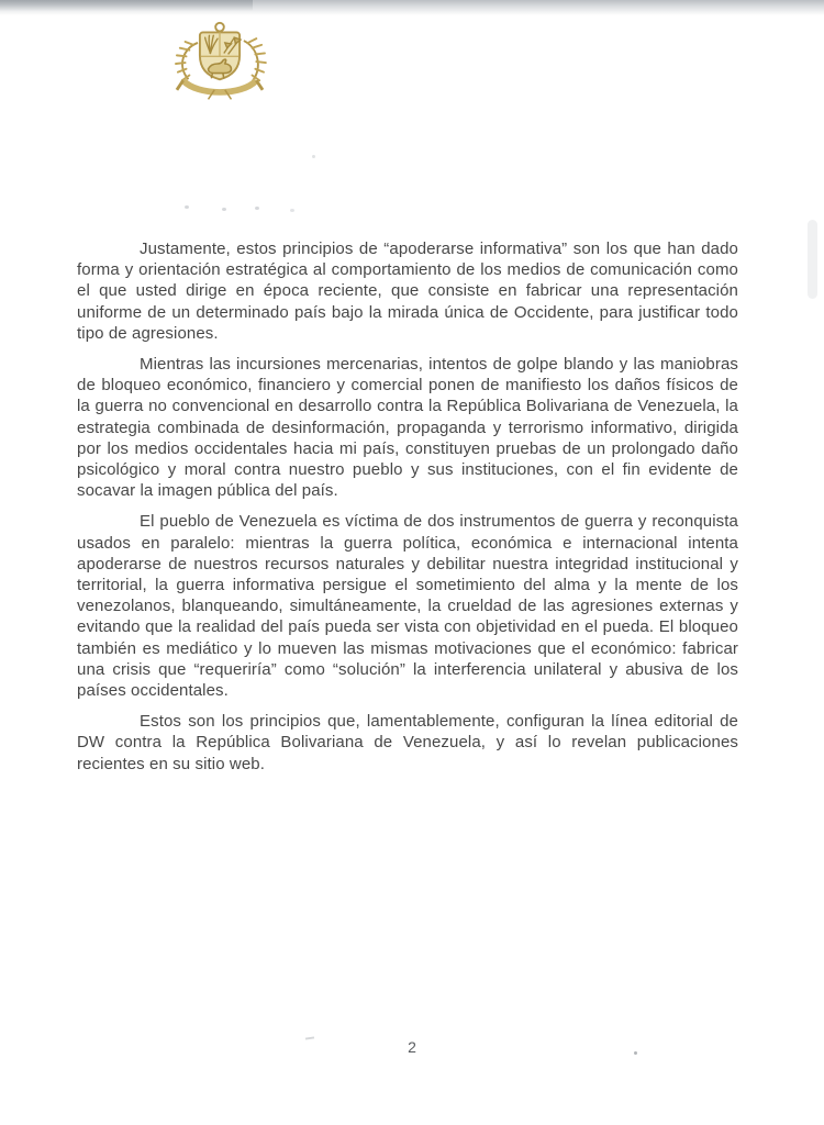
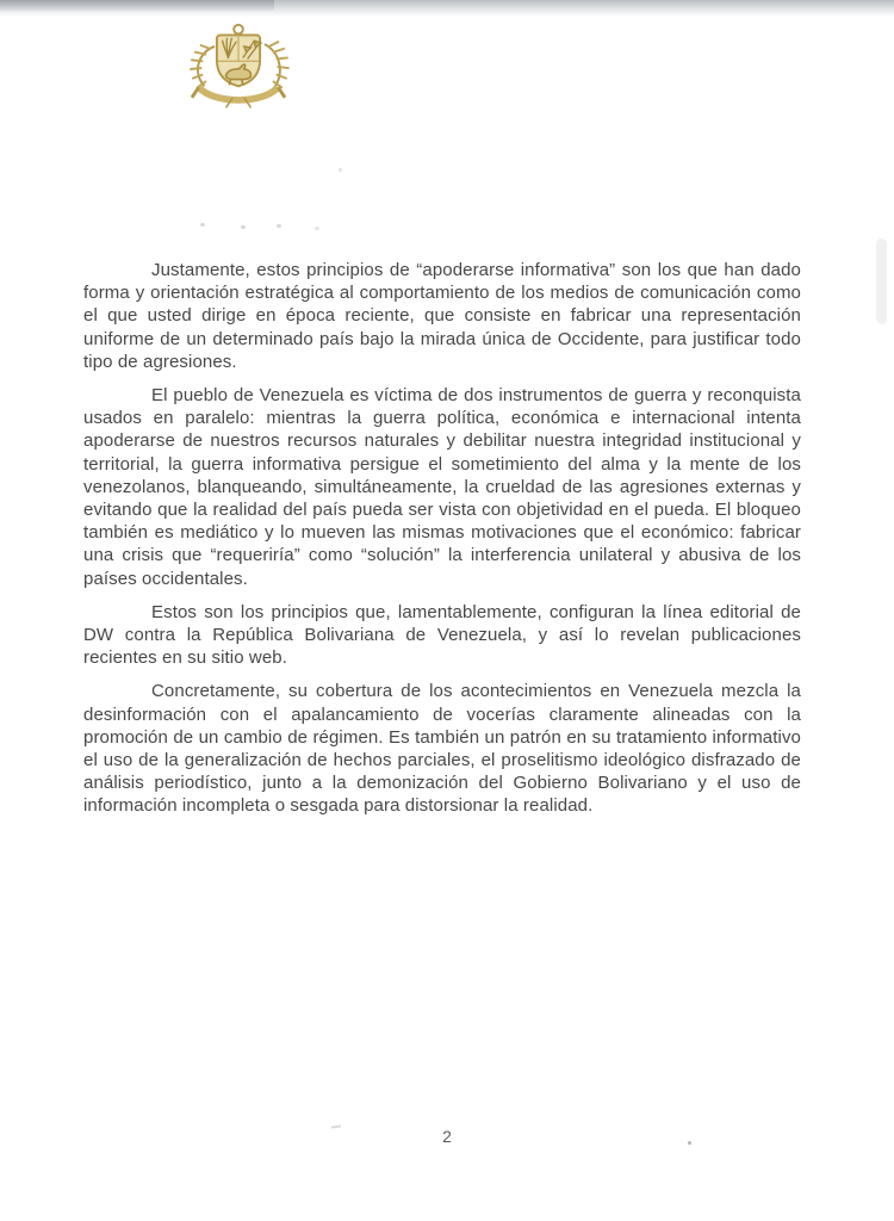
  Justamente, estos principios de “apoderarse informativa” son los que han dado forma y orientación estratégica al comportamiento de los medios de comunicación como el que usted dirige en época reciente, que consiste en fabricar una representación uniforme de un determinado país bajo la mirada única de Occidente, para justificar todo tipo de agresiones.
- Mientras las incursiones mercenarias, intentos de golpe blando y las maniobras de bloqueo económico, financiero y comercial ponen de manifiesto los daños físicos de la guerra no convencional en desarrollo contra la República Bolivariana de Venezuela, la estrategia combinada de desinformación, propaganda y terrorismo informativo, dirigida por los medios occidentales hacia mi país, constituyen pruebas de un prolongado daño psicológico y moral contra nuestro pueblo y sus instituciones, con el fin evidente de socavar la imagen pública del país.
  El pueblo de Venezuela es víctima de dos instrumentos de guerra y reconquista usados en paralelo: mientras la guerra política, económica e internacional intenta apoderarse de nuestros recursos naturales y debilitar nuestra integridad institucional y territorial, la guerra informativa persigue el sometimiento del alma y la mente de los venezolanos, blanqueando, simultáneamente, la crueldad de las agresiones externas y evitando que la realidad del país pueda ser vista con objetividad en el pueda. El bloqueo también es mediático y lo mueven las mismas motivaciones que el económico: fabricar una crisis que “requeriría” como “solución” la interferencia unilateral y abusiva de los países occidentales.
  Estos son los principios que, lamentablemente, configuran la línea editorial de DW contra la República Bolivariana de Venezuela, y así lo revelan publicaciones recientes en su sitio web.
+ Concretamente, su cobertura de los acontecimientos en Venezuela mezcla la desinformación con el apalancamiento de vocerías claramente alineadas con la promoción de un cambio de régimen. Es también un patrón en su tratamiento informativo el uso de la generalización de hechos parciales, el proselitismo ideológico disfrazado de análisis periodístico, junto a la demonización del Gobierno Bolivariano y el uso de información incompleta o sesgada para distorsionar la realidad.
  2
